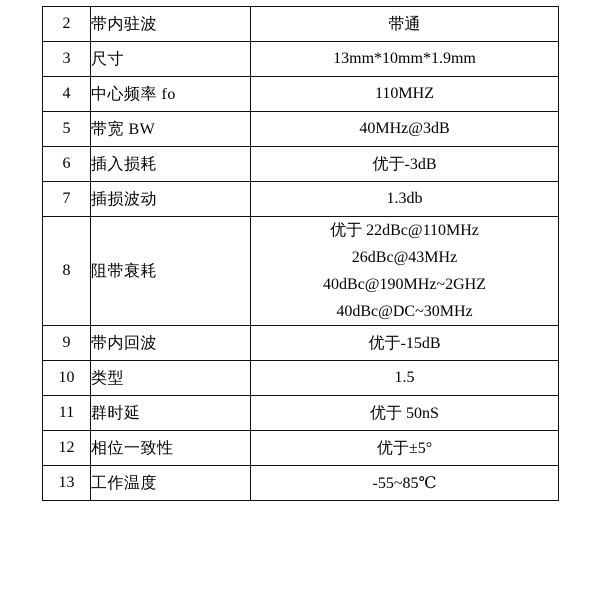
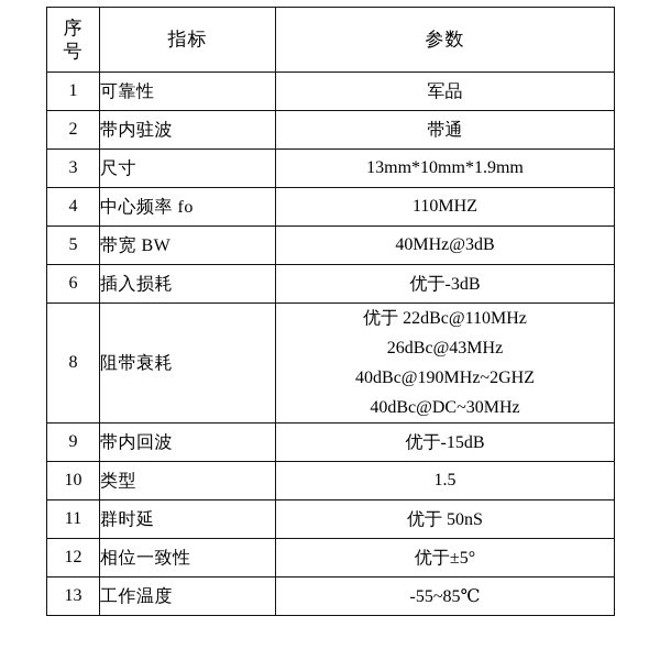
+ 序 号	指标	参数
+ 1	可靠性	军品
  2	带内驻波	带通
  3	尺寸	13mm*10mm*1.9mm
  4	中心频率 fo	110MHZ
  5	带宽 BW	40MHz@3dB
  6	插入损耗	优于-3dB
- 7	插损波动	1.3db
  8	阻带衰耗	优于 22dBc@110MHz 26dBc@43MHz 40dBc@190MHz~2GHZ 40dBc@DC~30MHz
  9	带内回波	优于-15dB
  10	类型	1.5
  11	群时延	优于 50nS
  12	相位一致性	优于±5°
  13	工作温度	-55~85℃
